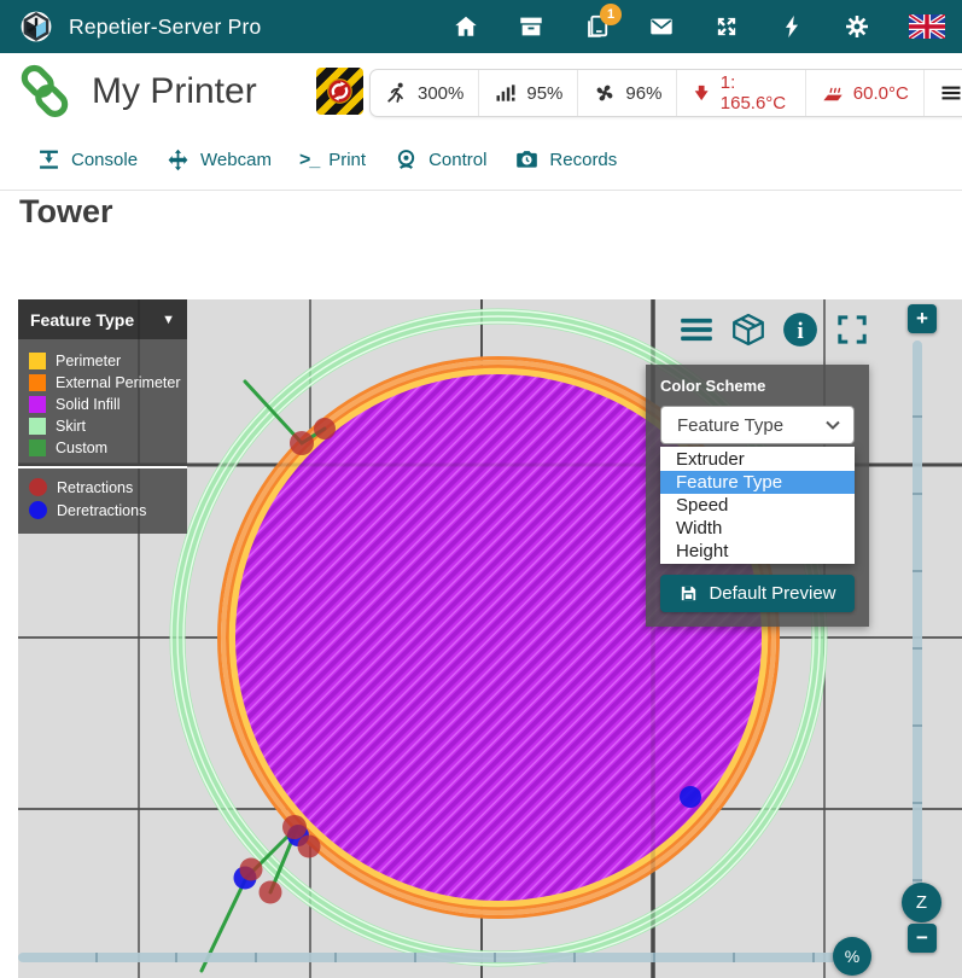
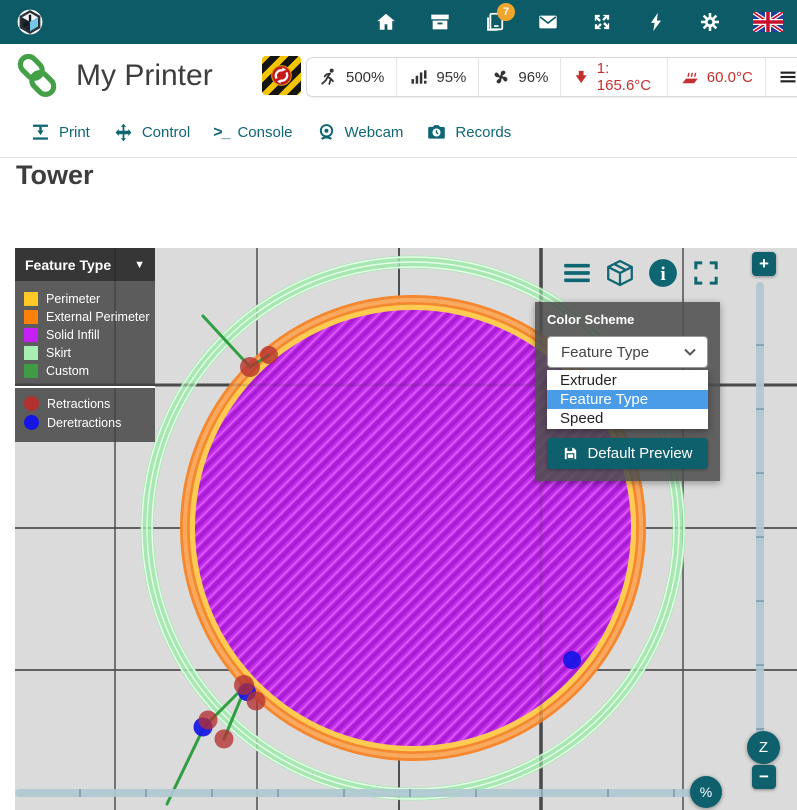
- Repetier-Server Pro
- 1
+ 7
  My Printer
- 300%
+ 500%
  95%
  96%
  1: 165.6°C
  60.0°C
- Console
+ Print
- Webcam
+ Control
  >_
- Print
+ Console
- Control
+ Webcam
  Records
  Tower
  Feature Type
  ▼
  Perimeter
  External Perimeter
  Solid Infill
  Skirt
  Custom
  Retractions
  Deretractions
  i
  Color Scheme
  Feature Type
  Extruder
  Feature Type
  Speed
- Width
- Height
  Default Preview
  +
  Z
  −
  %
